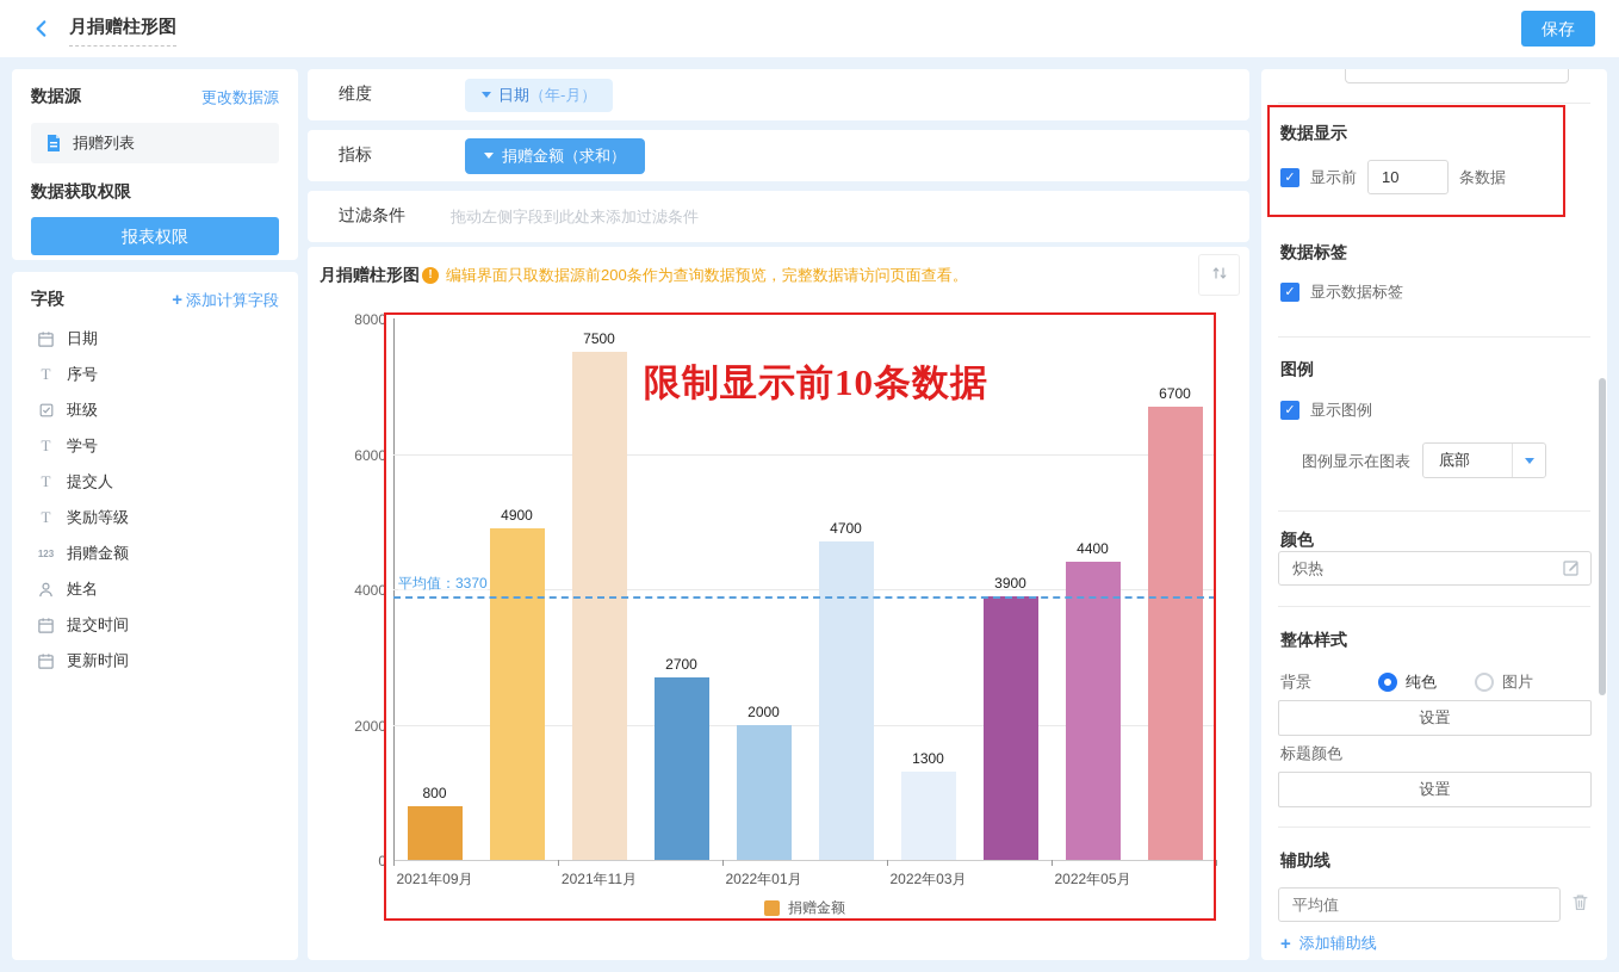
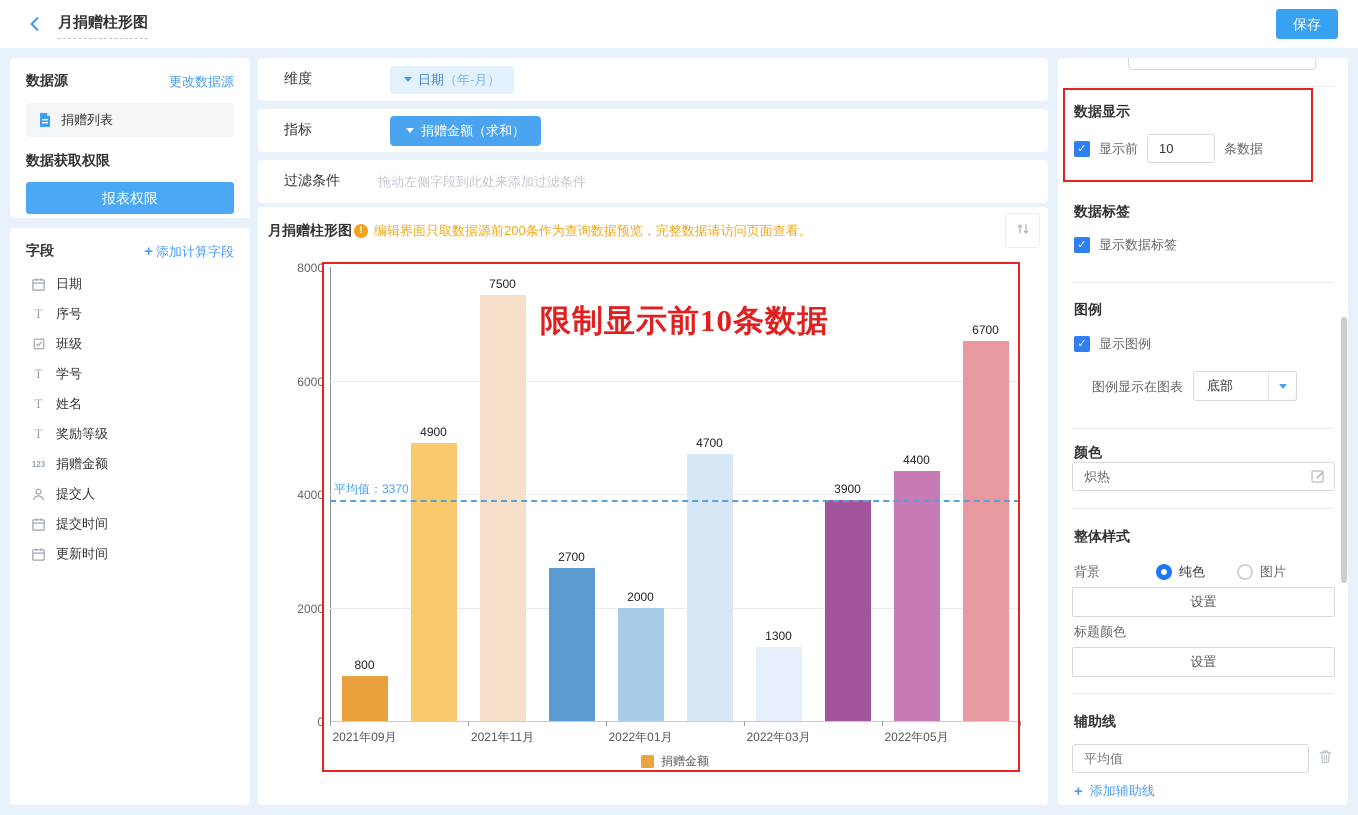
  月捐赠柱形图
  保存
  数据源
  更改数据源
  捐赠列表
  数据获取权限
  报表权限
  字段
  + 添加计算字段
  日期
  T
  序号
  班级
  T
  学号
  T
- 提交人
+ 姓名
  T
  奖励等级
  123
  捐赠金额
- 姓名
+ 提交人
  提交时间
  更新时间
  维度
  日期（年-月）
  指标
  捐赠金额（求和）
  过滤条件
  拖动左侧字段到此处来添加过滤条件
  月捐赠柱形图
  !
  编辑界面只取数据源前200条作为查询数据预览，完整数据请访问页面查看。
  捐赠金额
  0
  2000
  4000
  6000
  8000
  800
  4900
  7500
  2700
  2000
  4700
  1300
  3900
  4400
  6700
  平均值：3370
  2021年09月
  2021年11月
  2022年01月
  2022年03月
  2022年05月
  限制显示前10条数据
  数据显示
  显示前
  10
  条数据
  数据标签
  显示数据标签
  图例
  显示图例
  图例显示在图表
  底部
  颜色
  炽热
  整体样式
  背景
  纯色
  图片
  设置
  标题颜色
  设置
  辅助线
  平均值
  +
  添加辅助线
